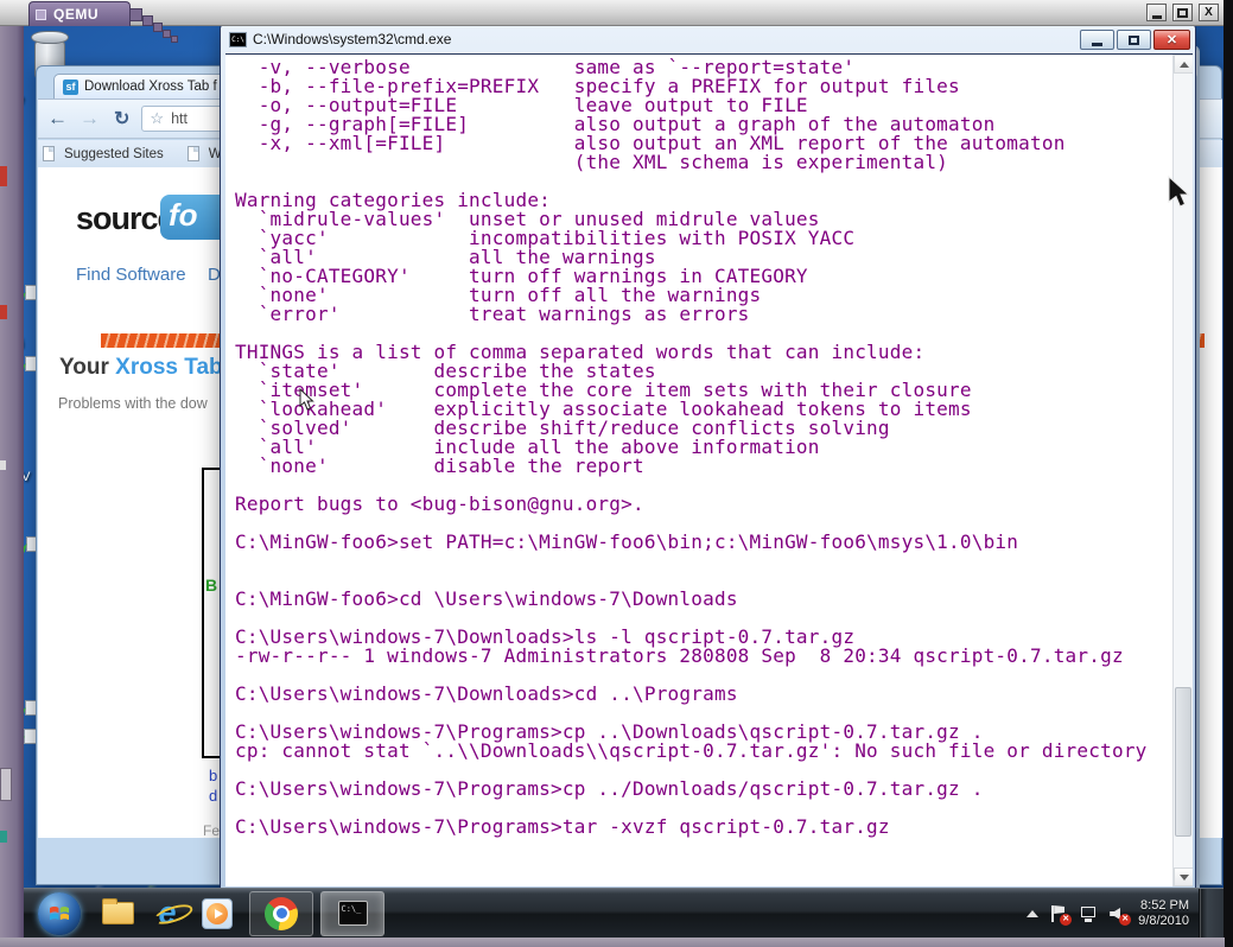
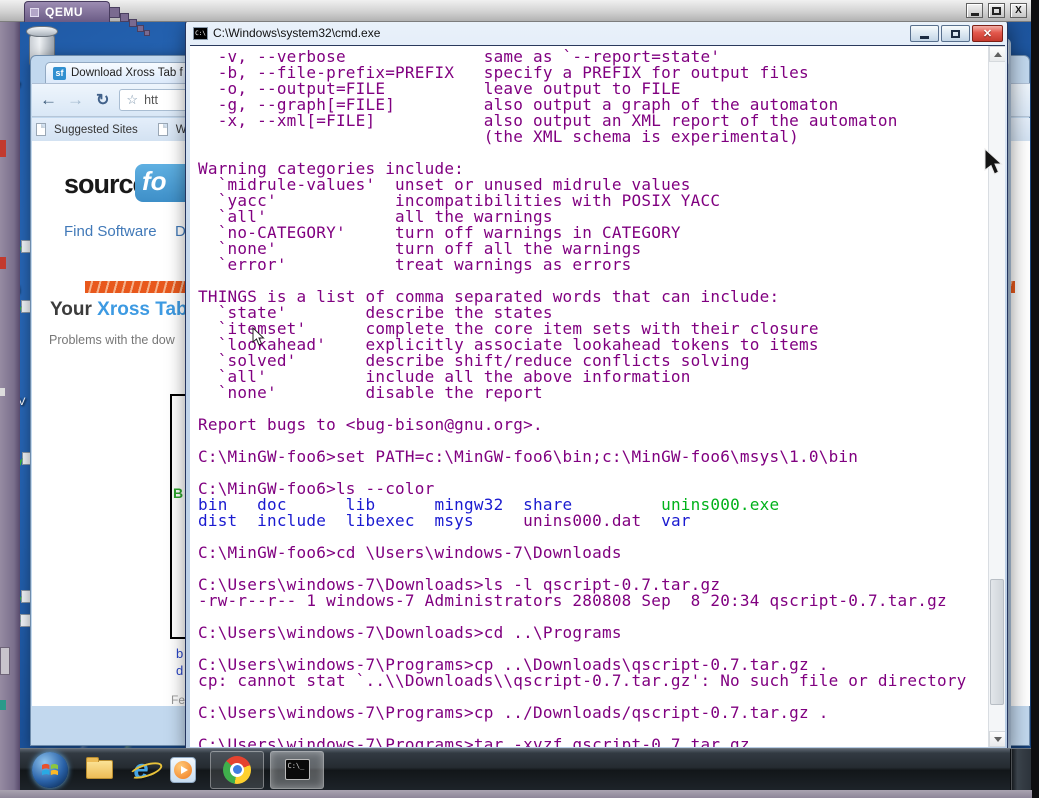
  sf
  Download Xross Tab f
  ←
  →
  ↻
  ☆
  htt
  Suggested Sites
  W
  sourc
  fo
  Find Software
  Your Xross Tab
  Problems with the dow
  B
  b
  d
  Fe
  C:\Windows\system32\cmd.exe
  ✕
  -v, --verbose same as `--report=state'
  -b, --file-prefix=PREFIX specify a PREFIX for output files
  -o, --output=FILE leave output to FILE
  -g, --graph[=FILE] also output a graph of the automaton
  -x, --xml[=FILE] also output an XML report of the automaton
  (the XML schema is experimental)
  Warning categories include:
  `midrule-values' unset or unused midrule values
  `yacc' incompatibilities with POSIX YACC
  `all' all the warnings
  `no-CATEGORY' turn off warnings in CATEGORY
  `none' turn off all the warnings
  `error' treat warnings as errors
  THINGS is a list of comma separated words that can include:
  `state' describe the states
  `itemset' complete the core item sets with their closure
  `lookahead' explicitly associate lookahead tokens to items
  `solved' describe shift/reduce conflicts solving
  `all' include all the above information
  `none' disable the report
  Report bugs to <bug-bison@gnu.org>.
  C:\MinGW-foo6>set PATH=c:\MinGW-foo6\bin;c:\MinGW-foo6\msys\1.0\bin
+ C:\MinGW-foo6>ls --color
+ bin doc lib mingw32 share unins000.exe
+ dist include libexec msys unins000.dat var
  C:\MinGW-foo6>cd \Users\windows-7\Downloads
  C:\Users\windows-7\Downloads>ls -l qscript-0.7.tar.gz
  -rw-r--r-- 1 windows-7 Administrators 280808 Sep 8 20:34 qscript-0.7.tar.gz
  C:\Users\windows-7\Downloads>cd ..\Programs
  C:\Users\windows-7\Programs>cp ..\Downloads\qscript-0.7.tar.gz .
  cp: cannot stat `..\\Downloads\\qscript-0.7.tar.gz': No such file or directory
  C:\Users\windows-7\Programs>cp ../Downloads/qscript-0.7.tar.gz .
  C:\Users\windows-7\Programs>tar -xvzf qscript-0.7.tar.gz
  e
  C:\_
- 8:52 PM
- 9/8/2010
  QEMU
  X
